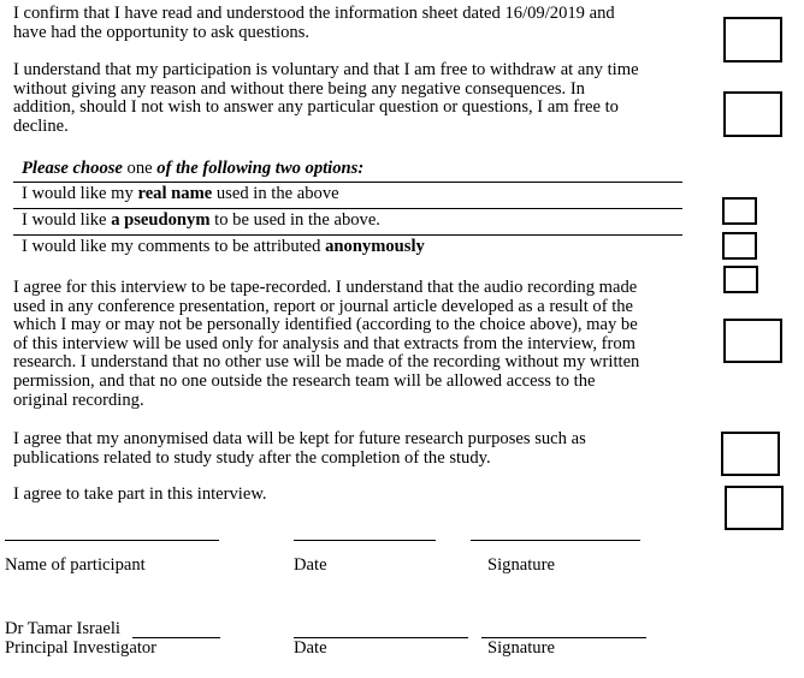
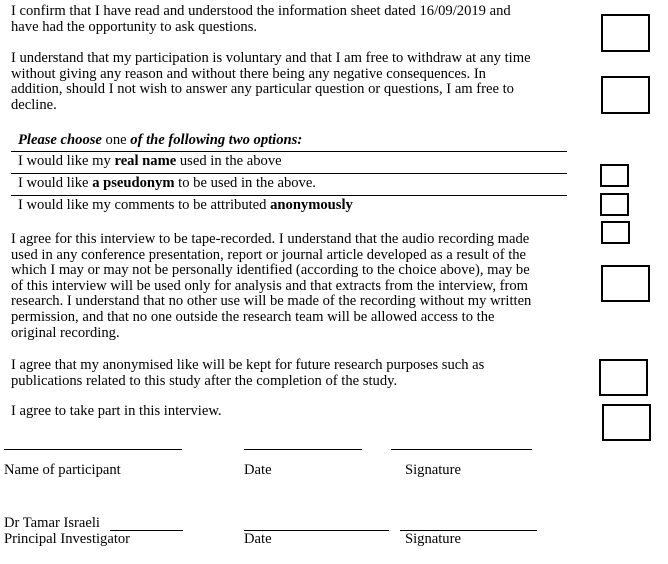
  I confirm that I have read and understood the information sheet dated 16/09/2019 and
  have had the opportunity to ask questions.
  I understand that my participation is voluntary and that I am free to withdraw at any time
  without giving any reason and without there being any negative consequences. In
  addition, should I not wish to answer any particular question or questions, I am free to
  decline.
  Please choose one of the following two options:
  I would like my real name used in the above
  I would like a pseudonym to be used in the above.
  I would like my comments to be attributed anonymously
  I agree for this interview to be tape-recorded. I understand that the audio recording made
  used in any conference presentation, report or journal article developed as a result of the
  which I may or may not be personally identified (according to the choice above), may be
  of this interview will be used only for analysis and that extracts from the interview, from
  research. I understand that no other use will be made of the recording without my written
  permission, and that no one outside the research team will be allowed access to the
  original recording.
- I agree that my anonymised data will be kept for future research purposes such as
+ I agree that my anonymised like will be kept for future research purposes such as
- publications related to study study after the completion of the study.
+ publications related to this study after the completion of the study.
  I agree to take part in this interview.
  Name of participant
  Date
  Signature
  Dr Tamar Israeli
  Principal Investigator
  Date
  Signature
